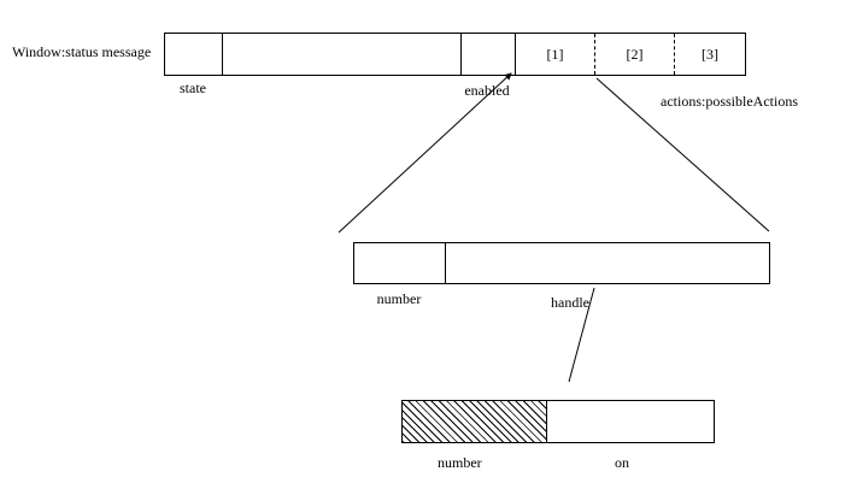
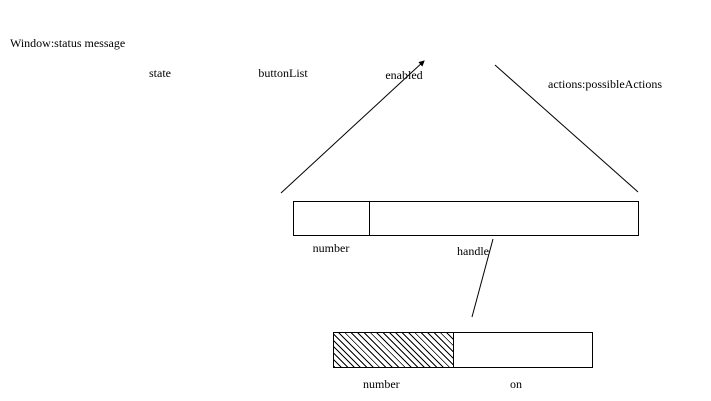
  Window:status message
- [1]
- [2]
- [3]
  state
+ buttonList
  enabled
  actions:possibleActions
  number
  handle
  number
  on
